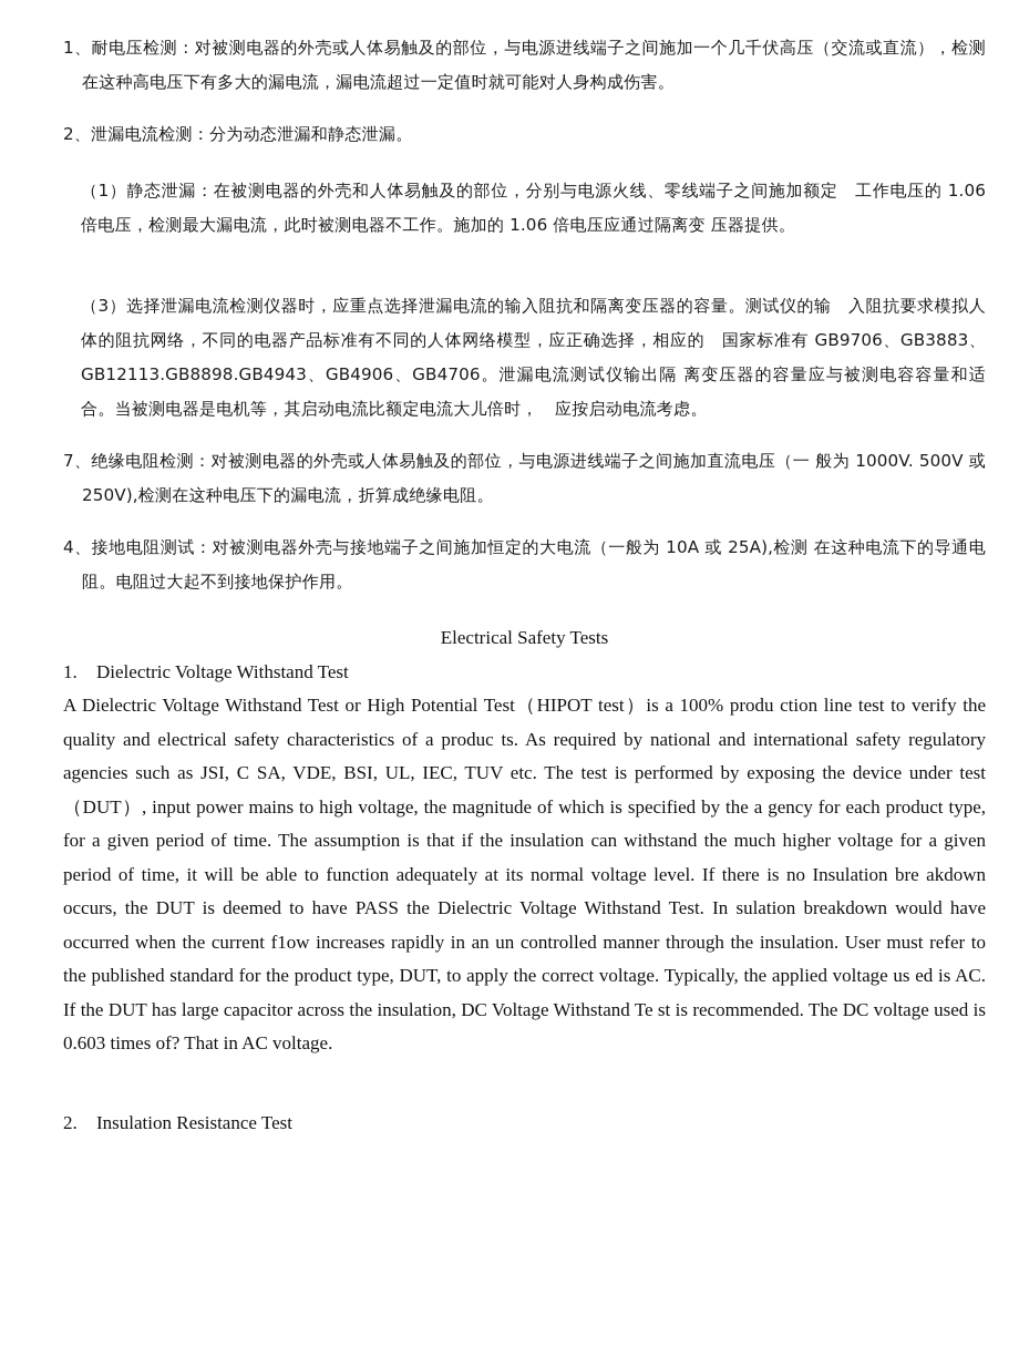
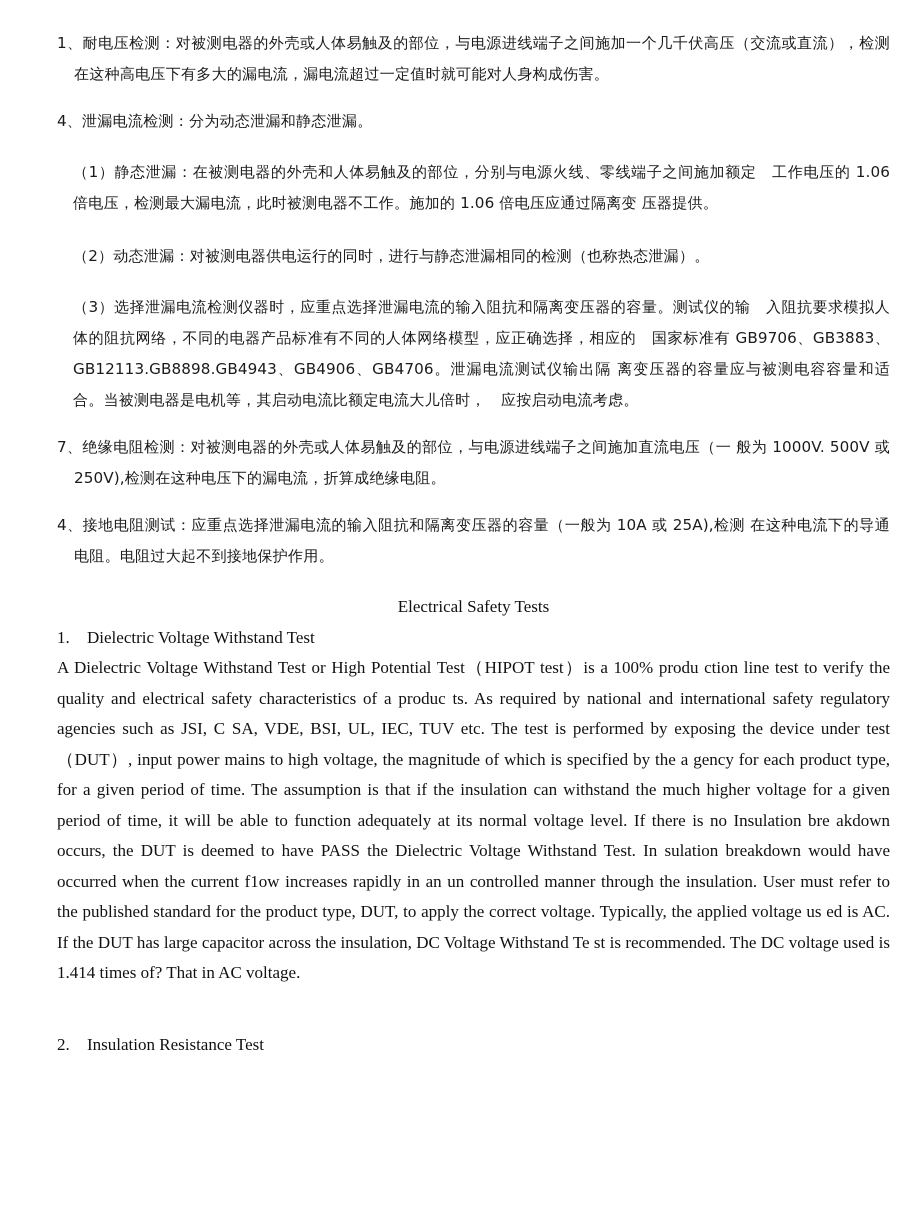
  1、耐电压检测：对被测电器的外壳或人体易触及的部位，与电源进线端子之间施加一个几千伏高压（交流或直流），检测在这种高电压下有多大的漏电流，漏电流超过一定值时就可能对人身构成伤害。
- 2、泄漏电流检测：分为动态泄漏和静态泄漏。
+ 4、泄漏电流检测：分为动态泄漏和静态泄漏。
  （1）静态泄漏：在被测电器的外壳和人体易触及的部位，分别与电源火线、零线端子之间施加额定 工作电压的 1.06 倍电压，检测最大漏电流，此时被测电器不工作。施加的 1.06 倍电压应通过隔离变 压器提供。
+ （2）动态泄漏：对被测电器供电运行的同时，进行与静态泄漏相同的检测（也称热态泄漏）。
  （3）选择泄漏电流检测仪器时，应重点选择泄漏电流的输入阻抗和隔离变压器的容量。测试仪的输 入阻抗要求模拟人体的阻抗网络，不同的电器产品标准有不同的人体网络模型，应正确选择，相应的 国家标准有 GB9706、GB3883、GB12113.GB8898.GB4943、GB4906、GB4706。泄漏电流测试仪输出隔 离变压器的容量应与被测电容容量和适合。当被测电器是电机等，其启动电流比额定电流大儿倍时， 应按启动电流考虑。
  7、绝缘电阻检测：对被测电器的外壳或人体易触及的部位，与电源进线端子之间施加直流电压（一 般为 1000V. 500V 或 250V),检测在这种电压下的漏电流，折算成绝缘电阻。
- 4、接地电阻测试：对被测电器外壳与接地端子之间施加恒定的大电流（一般为 10A 或 25A),检测 在这种电流下的导通电阻。电阻过大起不到接地保护作用。
+ 4、接地电阻测试：应重点选择泄漏电流的输入阻抗和隔离变压器的容量（一般为 10A 或 25A),检测 在这种电流下的导通电阻。电阻过大起不到接地保护作用。
  Electrical Safety Tests
  1. Dielectric Voltage Withstand Test
- A Dielectric Voltage Withstand Test or High Potential Test（HIPOT test）is a 100% produ ction line test to verify the quality and electrical safety characteristics of a produc ts. As required by national and international safety regulatory agencies such as JSI, C SA, VDE, BSI, UL, IEC, TUV etc. The test is performed by exposing the device under test（DUT）, input power mains to high voltage, the magnitude of which is specified by the a gency for each product type, for a given period of time. The assumption is that if the insulation can withstand the much higher voltage for a given period of time, it will be able to function adequately at its normal voltage level. If there is no Insulation bre akdown occurs, the DUT is deemed to have PASS the Dielectric Voltage Withstand Test. In sulation breakdown would have occurred when the current f1ow increases rapidly in an un controlled manner through the insulation. User must refer to the published standard for the product type, DUT, to apply the correct voltage. Typically, the applied voltage us ed is AC. If the DUT has large capacitor across the insulation, DC Voltage Withstand Te st is recommended. The DC voltage used is 0.603 times of? That in AC voltage.
+ A Dielectric Voltage Withstand Test or High Potential Test（HIPOT test）is a 100% produ ction line test to verify the quality and electrical safety characteristics of a produc ts. As required by national and international safety regulatory agencies such as JSI, C SA, VDE, BSI, UL, IEC, TUV etc. The test is performed by exposing the device under test（DUT）, input power mains to high voltage, the magnitude of which is specified by the a gency for each product type, for a given period of time. The assumption is that if the insulation can withstand the much higher voltage for a given period of time, it will be able to function adequately at its normal voltage level. If there is no Insulation bre akdown occurs, the DUT is deemed to have PASS the Dielectric Voltage Withstand Test. In sulation breakdown would have occurred when the current f1ow increases rapidly in an un controlled manner through the insulation. User must refer to the published standard for the product type, DUT, to apply the correct voltage. Typically, the applied voltage us ed is AC. If the DUT has large capacitor across the insulation, DC Voltage Withstand Te st is recommended. The DC voltage used is 1.414 times of? That in AC voltage.
  2. Insulation Resistance Test
